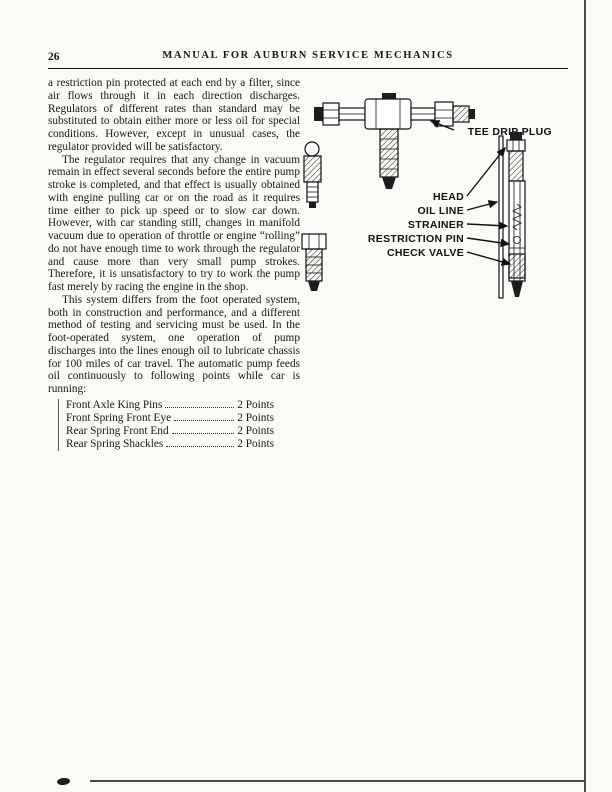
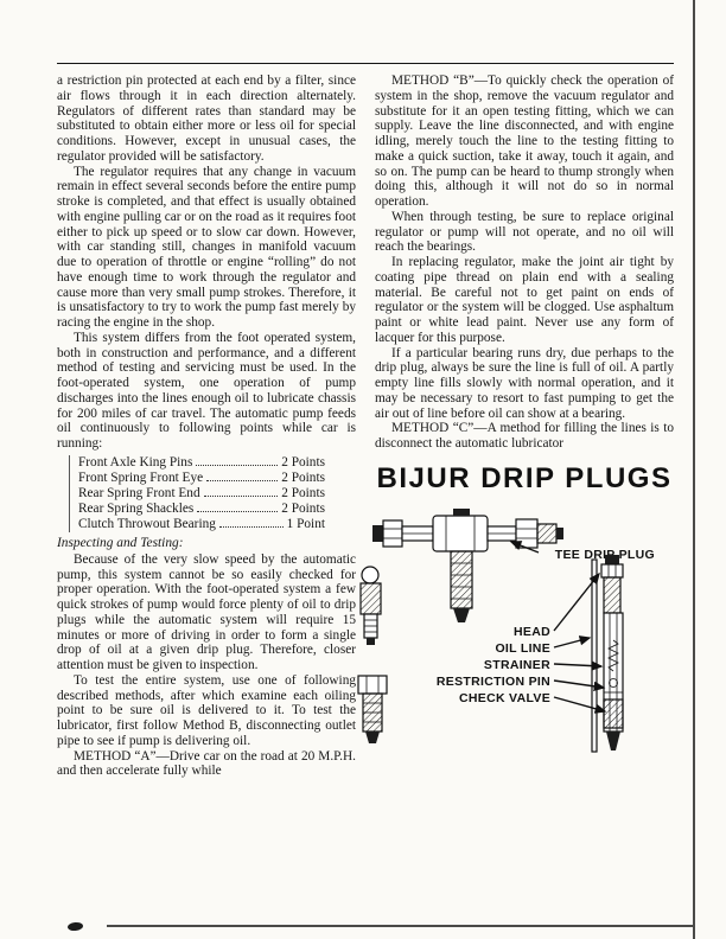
- 26
- MANUAL FOR AUBURN SERVICE MECHANICS
- a restriction pin protected at each end by a filter, since air flows through it in each direction discharges. Regulators of different rates than standard may be substituted to obtain either more or less oil for special conditions. However, except in unusual cases, the regulator provided will be satisfactory.
+ a restriction pin protected at each end by a filter, since air flows through it in each direction alternately. Regulators of different rates than standard may be substituted to obtain either more or less oil for special conditions. However, except in unusual cases, the regulator provided will be satisfactory.
- The regulator requires that any change in vacuum remain in effect several seconds before the entire pump stroke is completed, and that effect is usually obtained with engine pulling car or on the road as it requires time either to pick up speed or to slow car down. However, with car standing still, changes in manifold vacuum due to operation of throttle or engine “rolling” do not have enough time to work through the regulator and cause more than very small pump strokes. Therefore, it is unsatisfactory to try to work the pump fast merely by racing the engine in the shop.
+ The regulator requires that any change in vacuum remain in effect several seconds before the entire pump stroke is completed, and that effect is usually obtained with engine pulling car or on the road as it requires foot either to pick up speed or to slow car down. However, with car standing still, changes in manifold vacuum due to operation of throttle or engine “rolling” do not have enough time to work through the regulator and cause more than very small pump strokes. Therefore, it is unsatisfactory to try to work the pump fast merely by racing the engine in the shop.
- This system differs from the foot operated system, both in construction and performance, and a different method of testing and servicing must be used. In the foot-operated system, one operation of pump discharges into the lines enough oil to lubricate chassis for 100 miles of car travel. The automatic pump feeds oil continuously to following points while car is running:
+ This system differs from the foot operated system, both in construction and performance, and a different method of testing and servicing must be used. In the foot-operated system, one operation of pump discharges into the lines enough oil to lubricate chassis for 200 miles of car travel. The automatic pump feeds oil continuously to following points while car is running:
  Front Axle King Pins
  2 Points
  Front Spring Front Eye
  2 Points
  Rear Spring Front End
  2 Points
  Rear Spring Shackles
  2 Points
+ Clutch Throwout Bearing
+ 1 Point
+ Inspecting and Testing:
+ Because of the very slow speed by the automatic pump, this system cannot be so easily checked for proper operation. With the foot-operated system a few quick strokes of pump would force plenty of oil to drip plugs while the automatic system will require 15 minutes or more of driving in order to form a single drop of oil at a given drip plug. Therefore, closer attention must be given to inspection.
+ To test the entire system, use one of following described methods, after which examine each oiling point to be sure oil is delivered to it. To test the lubricator, first follow Method B, disconnecting outlet pipe to see if pump is delivering oil.
+ METHOD “A”—Drive car on the road at 20 M.P.H. and then accelerate fully while
+ METHOD “B”—To quickly check the operation of system in the shop, remove the vacuum regulator and substitute for it an open testing fitting, which we can supply. Leave the line disconnected, and with engine idling, merely touch the line to the testing fitting to make a quick suction, take it away, touch it again, and so on. The pump can be heard to thump strongly when doing this, although it will not do so in normal operation.
+ When through testing, be sure to replace original regulator or pump will not operate, and no oil will reach the bearings.
+ In replacing regulator, make the joint air tight by coating pipe thread on plain end with a sealing material. Be careful not to get paint on ends of regulator or the system will be clogged. Use asphaltum paint or white lead paint. Never use any form of lacquer for this purpose.
+ If a particular bearing runs dry, due perhaps to the drip plug, always be sure the line is full of oil. A partly empty line fills slowly with normal operation, and it may be necessary to resort to fast pumping to get the air out of line before oil can show at a bearing.
+ METHOD “C”—A method for filling the lines is to disconnect the automatic lubricator
+ BIJUR DRIP PLUGS
  TEE DRI PLUG
  HEAD
  OIL LINE
  STRAINER
  RESTRICTION PIN
  CHECK VALVE
